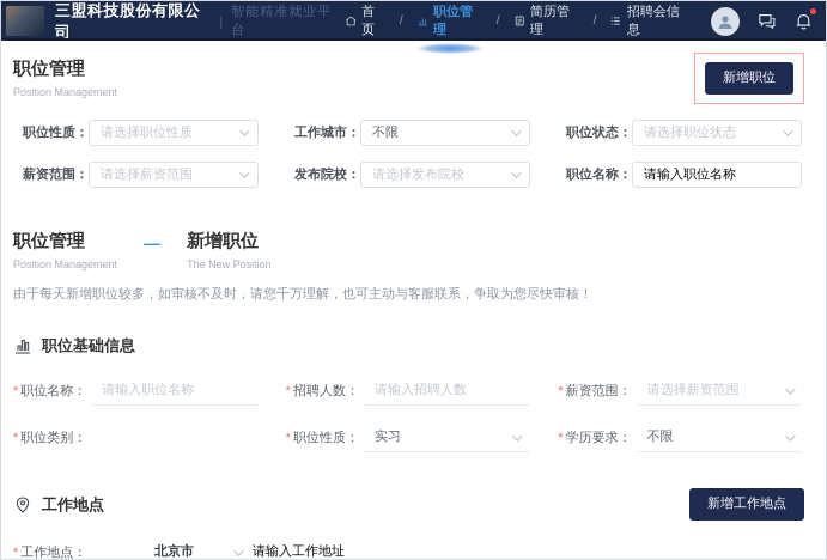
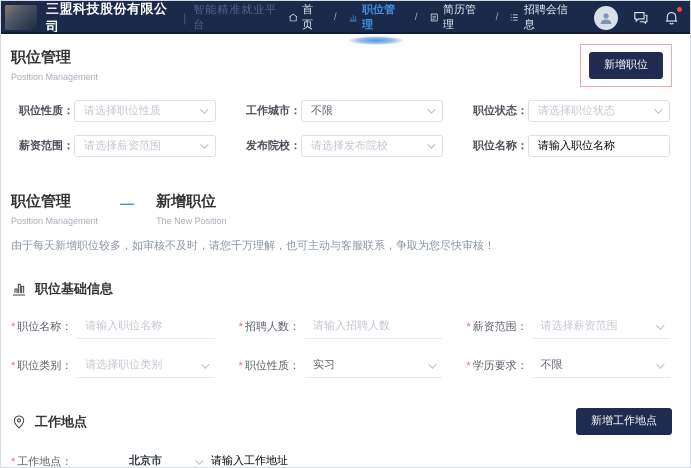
  三盟科技股份有限公司
  |
  智能精准就业平台
  首页
  /
  职位管理
  /
  简历管理
  /
  招聘会信息
  职位管理
  Position Management
  新增职位
  职位性质：
  请选择职位性质
  工作城市：
  不限
  职位状态：
  请选择职位状态
  薪资范围：
  请选择薪资范围
  发布院校：
  请选择发布院校
  职位名称：
  请输入职位名称
  职位管理
  Position Management
  —
  新增职位
  The New Position
  由于每天新增职位较多，如审核不及时，请您千万理解，也可主动与客服联系，争取为您尽快审核！
  职位基础信息
  *
  职位名称：
  请输入职位名称
  *
  招聘人数：
  请输入招聘人数
  *
  薪资范围：
  请选择薪资范围
  *
  职位类别：
+ 请选择职位类别
  *
  职位性质：
  实习
  *
  学历要求：
  不限
  工作地点
  新增工作地点
  *
  工作地点：
  北京市
  请输入工作地址
